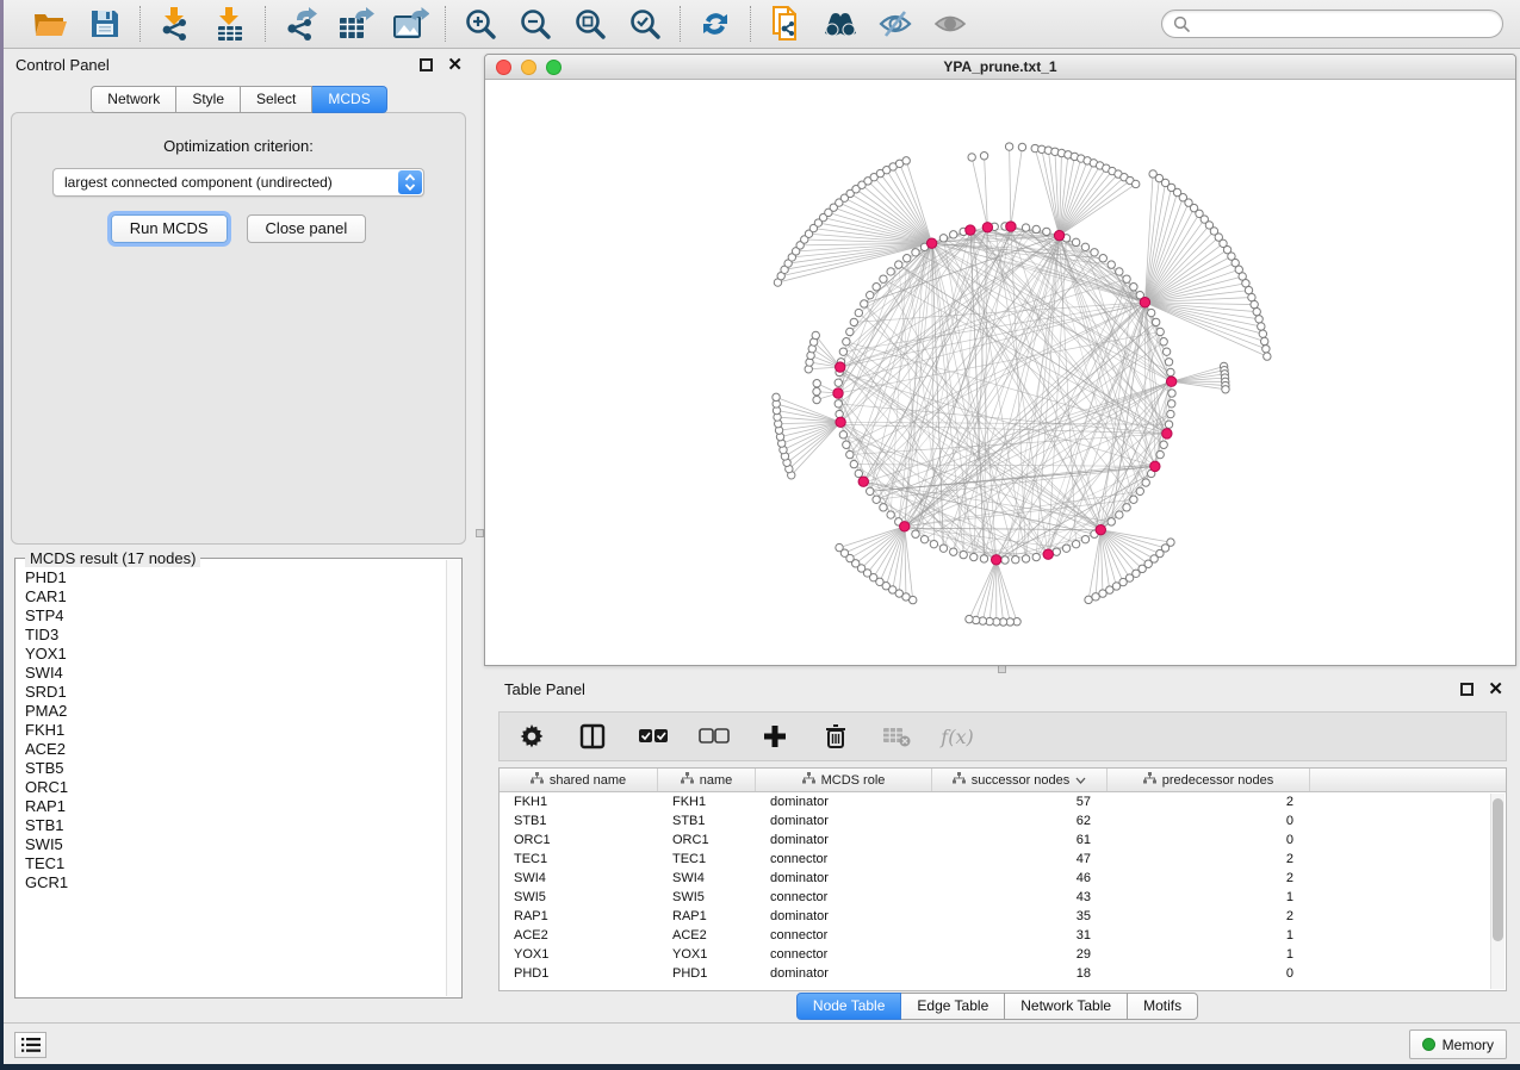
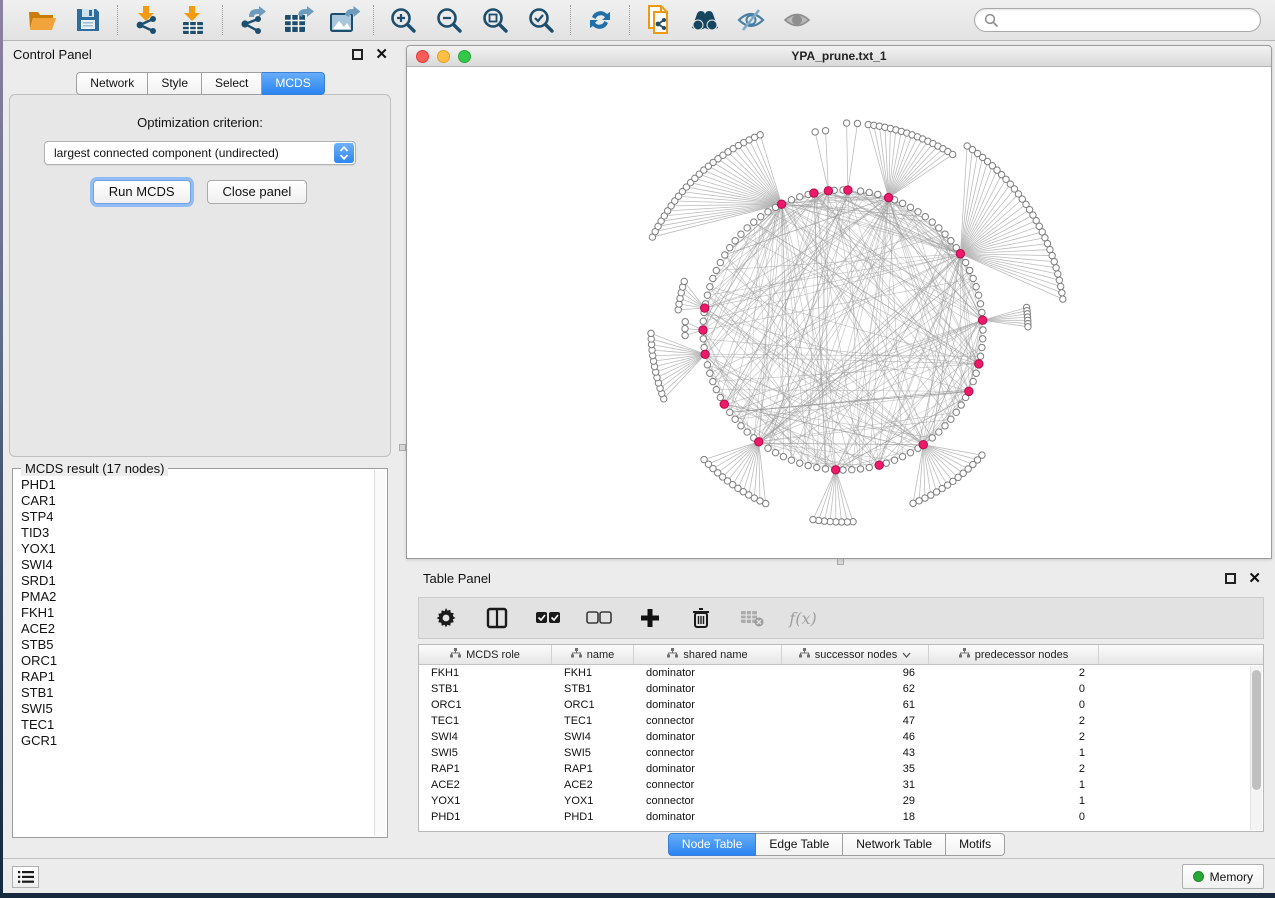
  Control Panel
  ✕
  Network
  Style
  Select
  MCDS
  Optimization criterion:
  largest connected component (undirected)
  Run MCDS
  Close panel
  MCDS result (17 nodes)
  PHD1
  CAR1
  STP4
  TID3
  YOX1
  SWI4
  SRD1
  PMA2
  FKH1
  ACE2
  STB5
  ORC1
  RAP1
  STB1
  SWI5
  TEC1
  GCR1
  YPA_prune.txt_1
  Table Panel
  ✕
  f(x)
- shared name
+ MCDS role
  name
- MCDS role
+ shared name
  successor nodes
  predecessor nodes
  FKH1
  FKH1
  dominator
- 57
+ 96
  2
  STB1
  STB1
  dominator
  62
  0
  ORC1
  ORC1
  dominator
  61
  0
  TEC1
  TEC1
  connector
  47
  2
  SWI4
  SWI4
  dominator
  46
  2
  SWI5
  SWI5
  connector
  43
  1
  RAP1
  RAP1
  dominator
  35
  2
  ACE2
  ACE2
  connector
  31
  1
  YOX1
  YOX1
  connector
  29
  1
  PHD1
  PHD1
  dominator
  18
  0
  Node Table
  Edge Table
  Network Table
  Motifs
  Memory
